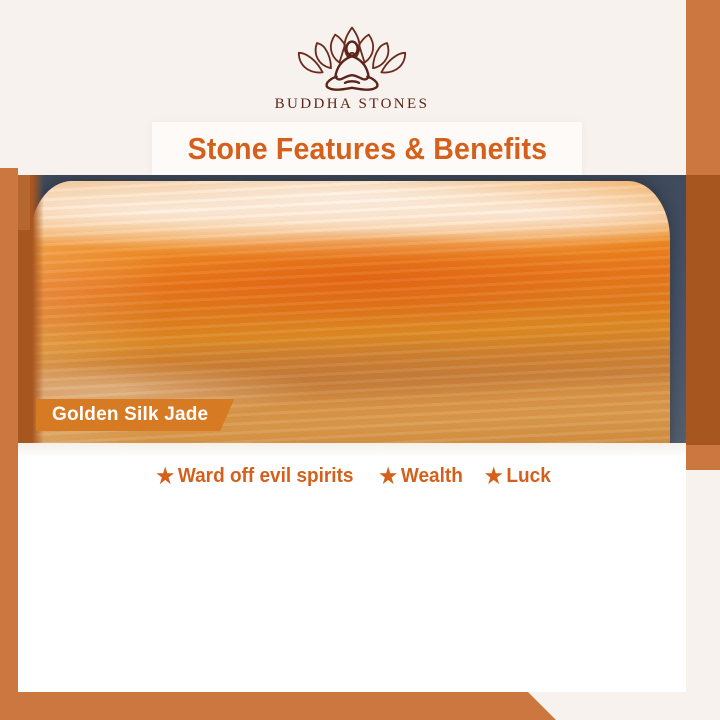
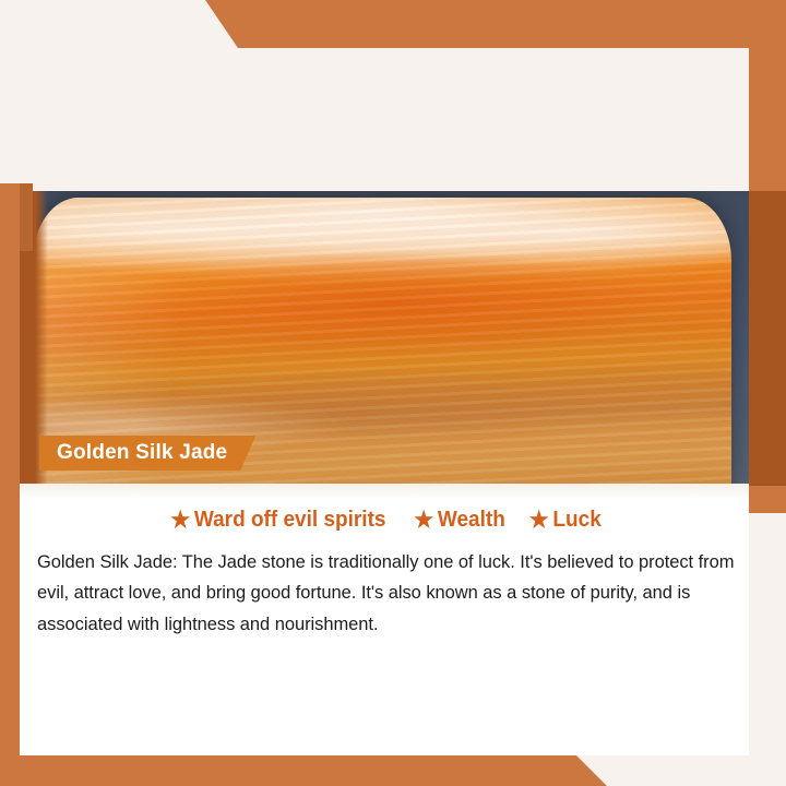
- BUDDHA STONES
- Stone Features & Benefits
  Golden Silk Jade
  ★
  Ward off evil spirits
  ★
  Wealth
  ★
  Luck
+ Golden Silk Jade: The Jade stone is traditionally one of luck. It's believed to protect from evil, attract love, and bring good fortune. It's also known as a stone of purity, and is associated with lightness and nourishment.
